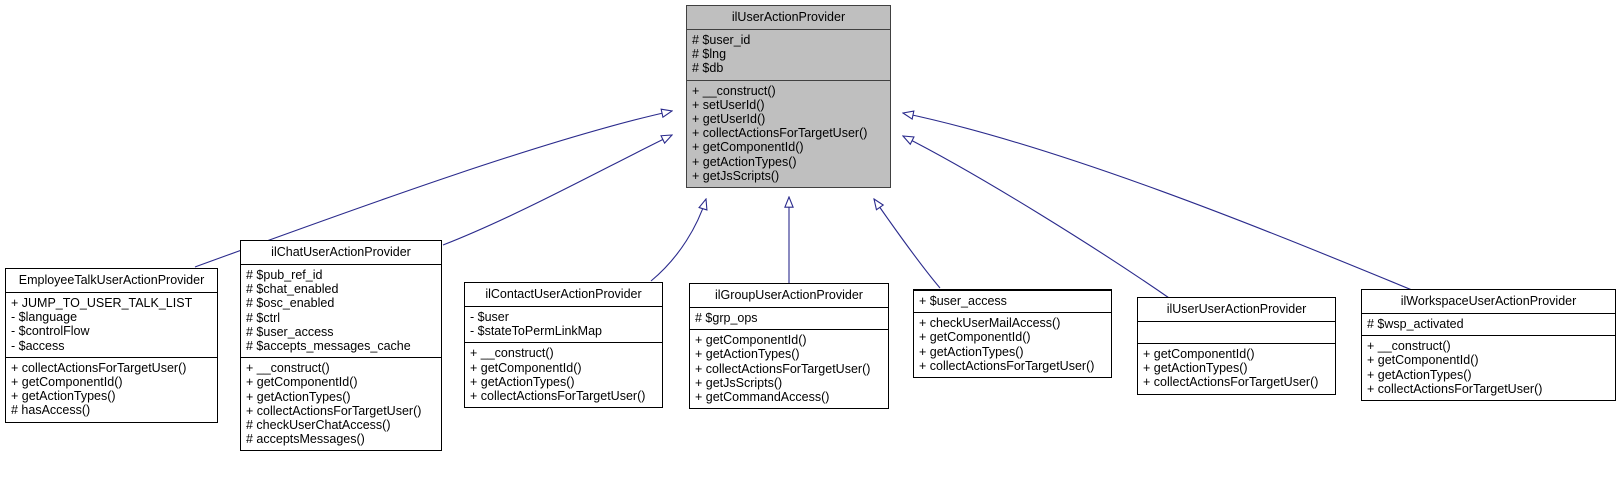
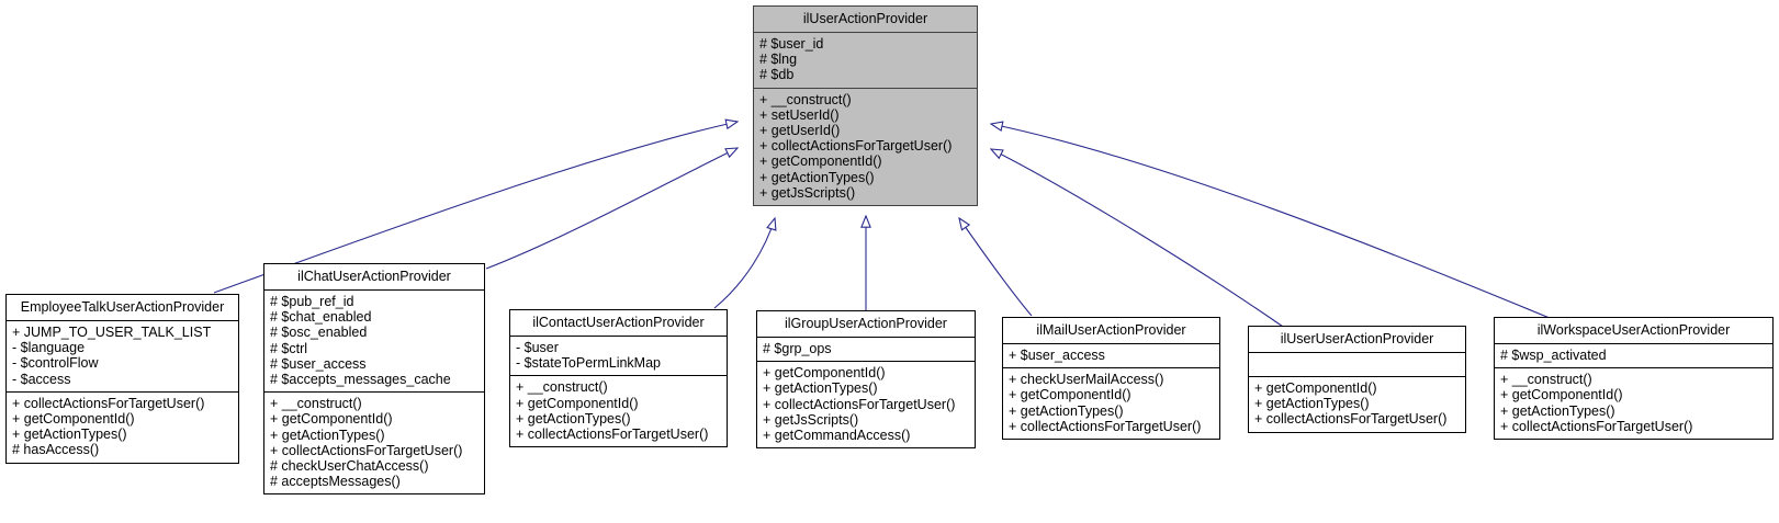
  ilUserActionProvider
  # $user_id
  # $lng
  # $db
  + __construct()
  + setUserId()
  + getUserId()
  + collectActionsForTargetUser()
  + getComponentId()
  + getActionTypes()
  + getJsScripts()
  EmployeeTalkUserActionProvider
  + JUMP_TO_USER_TALK_LIST
  - $language
  - $controlFlow
  - $access
  + collectActionsForTargetUser()
  + getComponentId()
  + getActionTypes()
  # hasAccess()
  ilChatUserActionProvider
  # $pub_ref_id
  # $chat_enabled
  # $osc_enabled
  # $ctrl
  # $user_access
  # $accepts_messages_cache
  + __construct()
  + getComponentId()
  + getActionTypes()
  + collectActionsForTargetUser()
  # checkUserChatAccess()
  # acceptsMessages()
  ilContactUserActionProvider
  - $user
  - $stateToPermLinkMap
  + __construct()
  + getComponentId()
  + getActionTypes()
  + collectActionsForTargetUser()
  ilGroupUserActionProvider
  # $grp_ops
  + getComponentId()
  + getActionTypes()
  + collectActionsForTargetUser()
  + getJsScripts()
  + getCommandAccess()
+ ilMailUserActionProvider
  + $user_access
  + checkUserMailAccess()
  + getComponentId()
  + getActionTypes()
  + collectActionsForTargetUser()
  ilUserUserActionProvider
  + getComponentId()
  + getActionTypes()
  + collectActionsForTargetUser()
  ilWorkspaceUserActionProvider
  # $wsp_activated
  + __construct()
  + getComponentId()
  + getActionTypes()
  + collectActionsForTargetUser()
